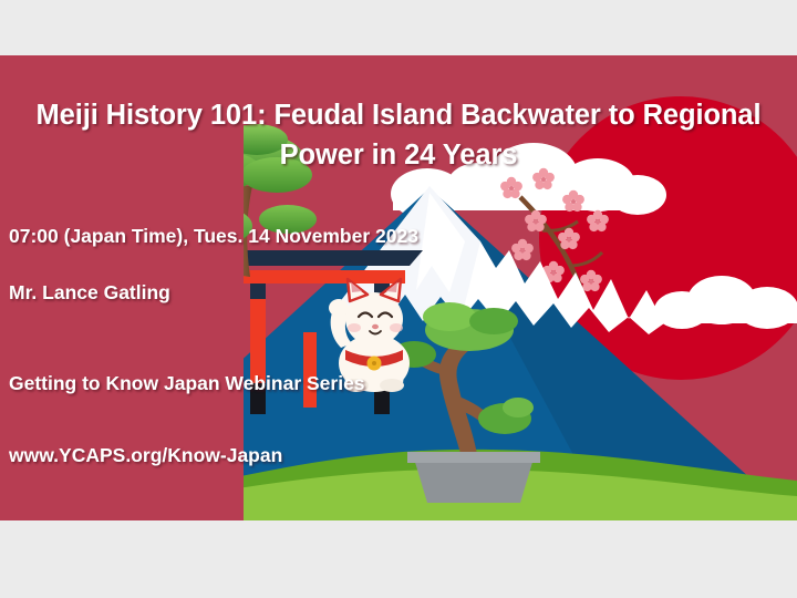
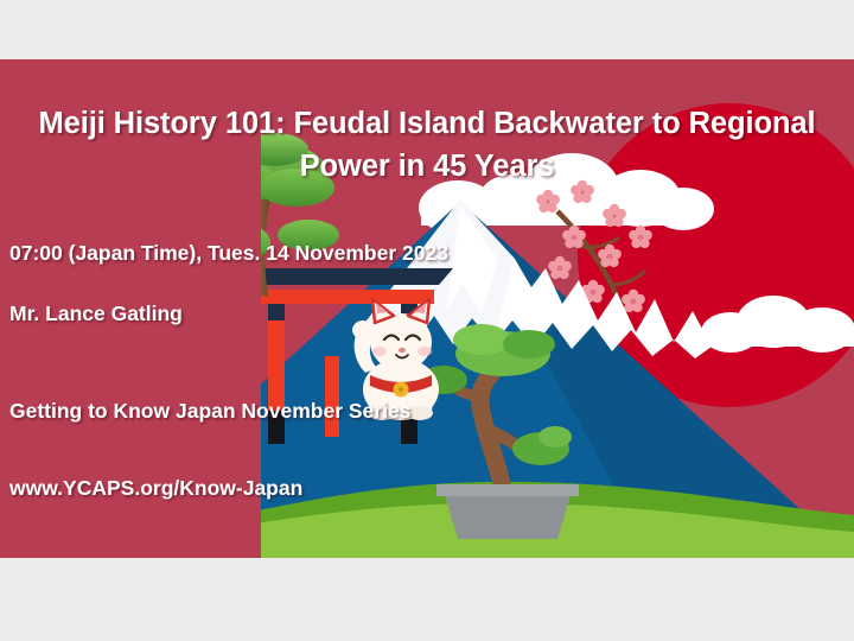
- Meiji History 101: Feudal Island Backwater to Regional Power in 24 Years
+ Meiji History 101: Feudal Island Backwater to Regional Power in 45 Years
  07:00 (Japan Time), Tues. 14 November 2023
  Mr. Lance Gatling
- Getting to Know Japan Webinar Series
+ Getting to Know Japan November Series
  www.YCAPS.org/Know-Japan
